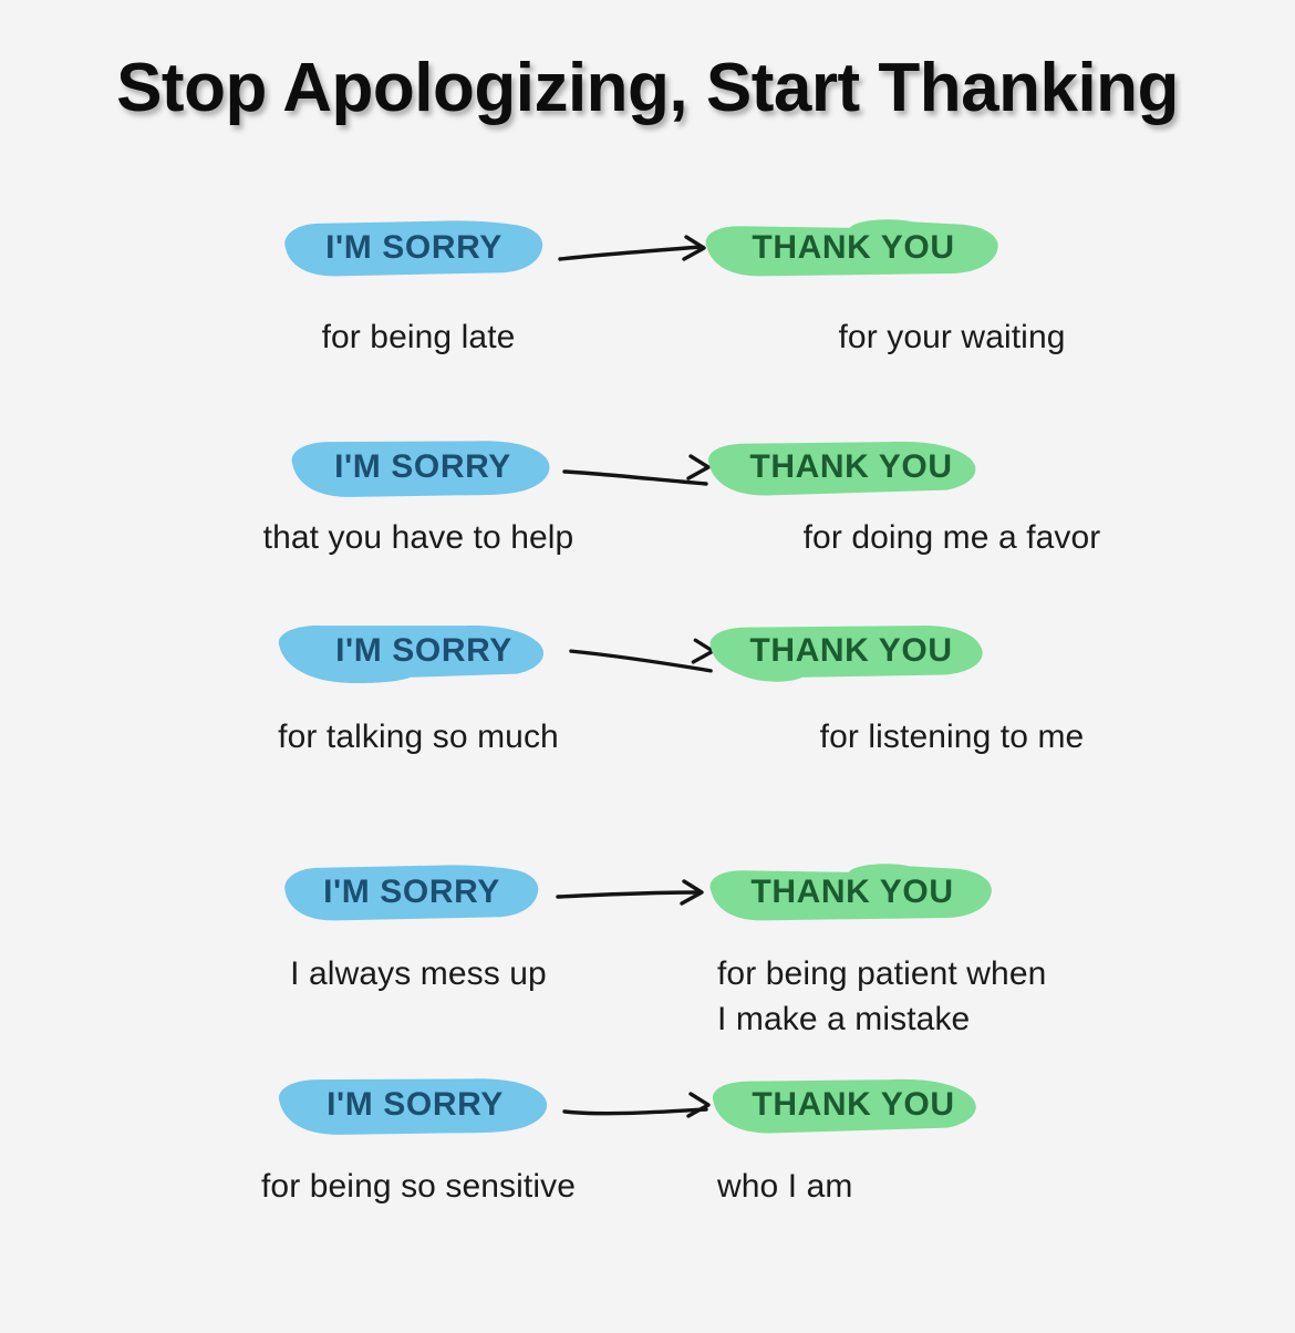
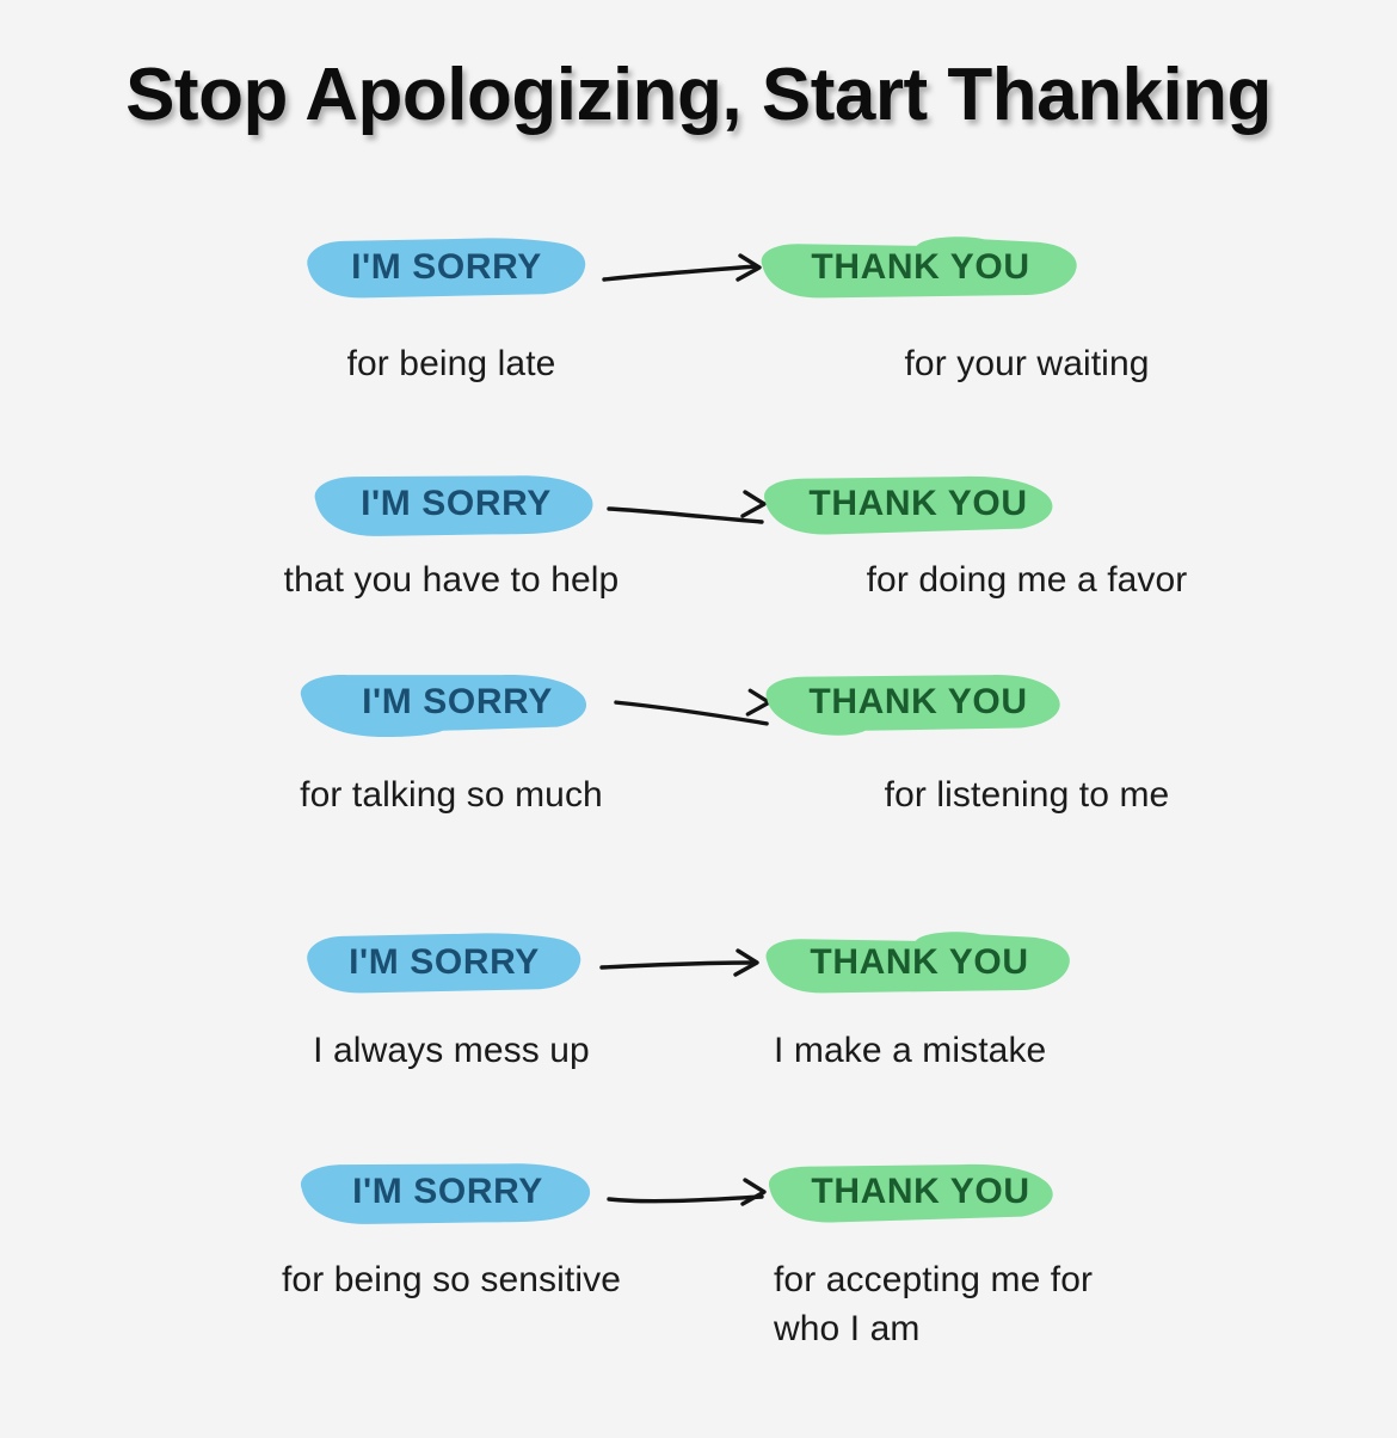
  Stop Apologizing, Start Thanking
  I'M SORRY
  THANK YOU
  for being late
  for your waiting
  I'M SORRY
  THANK YOU
  that you have to help
  for doing me a favor
  I'M SORRY
  THANK YOU
  for talking so much
  for listening to me
  I'M SORRY
  THANK YOU
  I always mess up
- for being patient when
  I make a mistake
  I'M SORRY
  THANK YOU
  for being so sensitive
+ for accepting me for
  who I am
